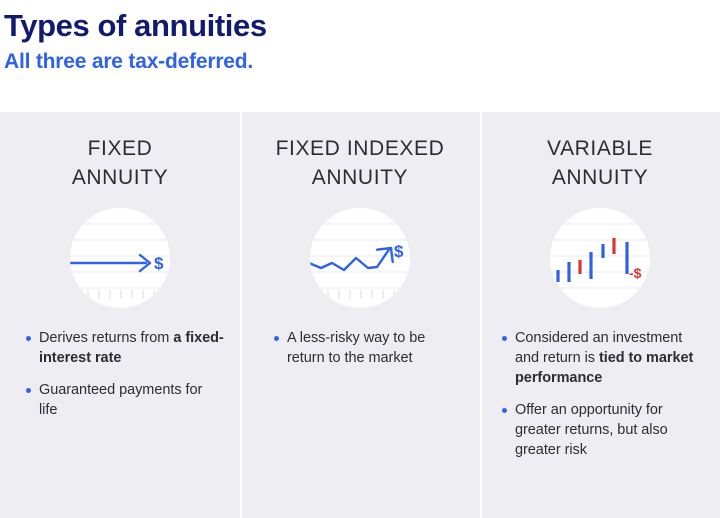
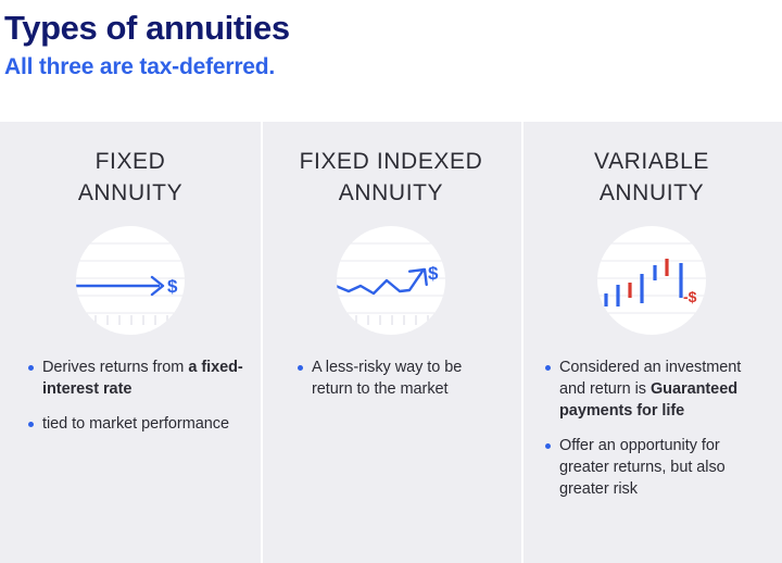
  Types of annuities
  All three are tax-deferred.
  FIXED
  ANNUITY
  $
  Derives returns from a fixed-interest rate
- Guaranteed payments for life
+ tied to market performance
  FIXED INDEXED
  ANNUITY
  $
  A less-risky way to be return to the market
  VARIABLE
  ANNUITY
  -$
- Considered an investment and return is tied to market performance
+ Considered an investment and return is Guaranteed payments for life
  Offer an opportunity for greater returns, but also greater risk
